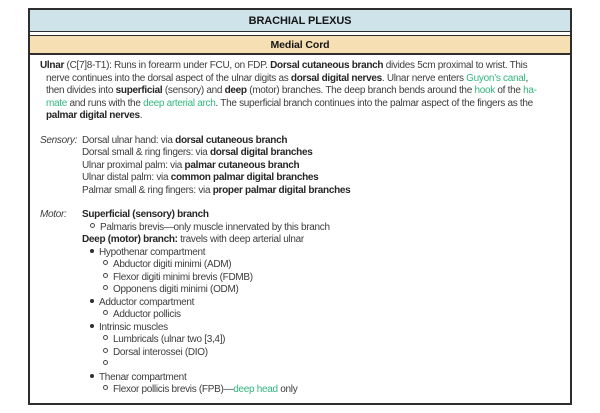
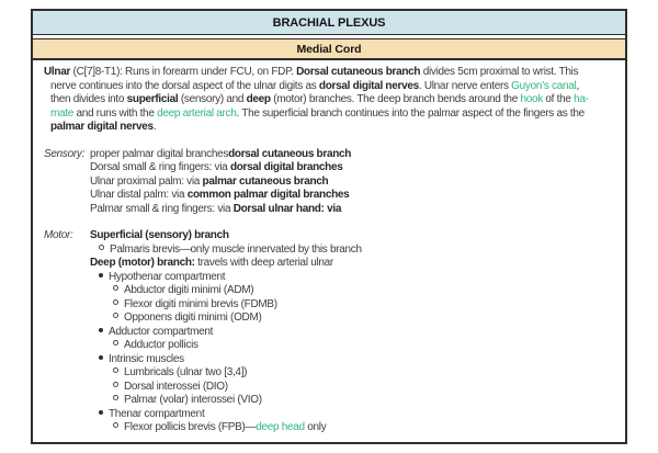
  BRACHIAL PLEXUS
  Medial Cord
  Ulnar (C[7]8-T1): Runs in forearm under FCU, on FDP. Dorsal cutaneous branch divides 5cm proximal to wrist. This
  nerve continues into the dorsal aspect of the ulnar digits as dorsal digital nerves. Ulnar nerve enters Guyon’s canal,
  then divides into superficial (sensory) and deep (motor) branches. The deep branch bends around the hook of the ha-
  mate and runs with the deep arterial arch. The superficial branch continues into the palmar aspect of the fingers as the
  palmar digital nerves.
  Sensory:
- Dorsal ulnar hand: via dorsal cutaneous branch
+ proper palmar digital branchesdorsal cutaneous branch
  Dorsal small & ring fingers: via dorsal digital branches
  Ulnar proximal palm: via palmar cutaneous branch
  Ulnar distal palm: via common palmar digital branches
- Palmar small & ring fingers: via proper palmar digital branches
+ Palmar small & ring fingers: via Dorsal ulnar hand: via
  Motor:
  Superficial (sensory) branch
  Palmaris brevis—only muscle innervated by this branch
  Deep (motor) branch: travels with deep arterial ulnar
  Hypothenar compartment
  Abductor digiti minimi (ADM)
  Flexor digiti minimi brevis (FDMB)
  Opponens digiti minimi (ODM)
  Adductor compartment
  Adductor pollicis
  Intrinsic muscles
  Lumbricals (ulnar two [3,4])
  Dorsal interossei (DIO)
+ Palmar (volar) interossei (VIO)
  Thenar compartment
  Flexor pollicis brevis (FPB)—deep head only
